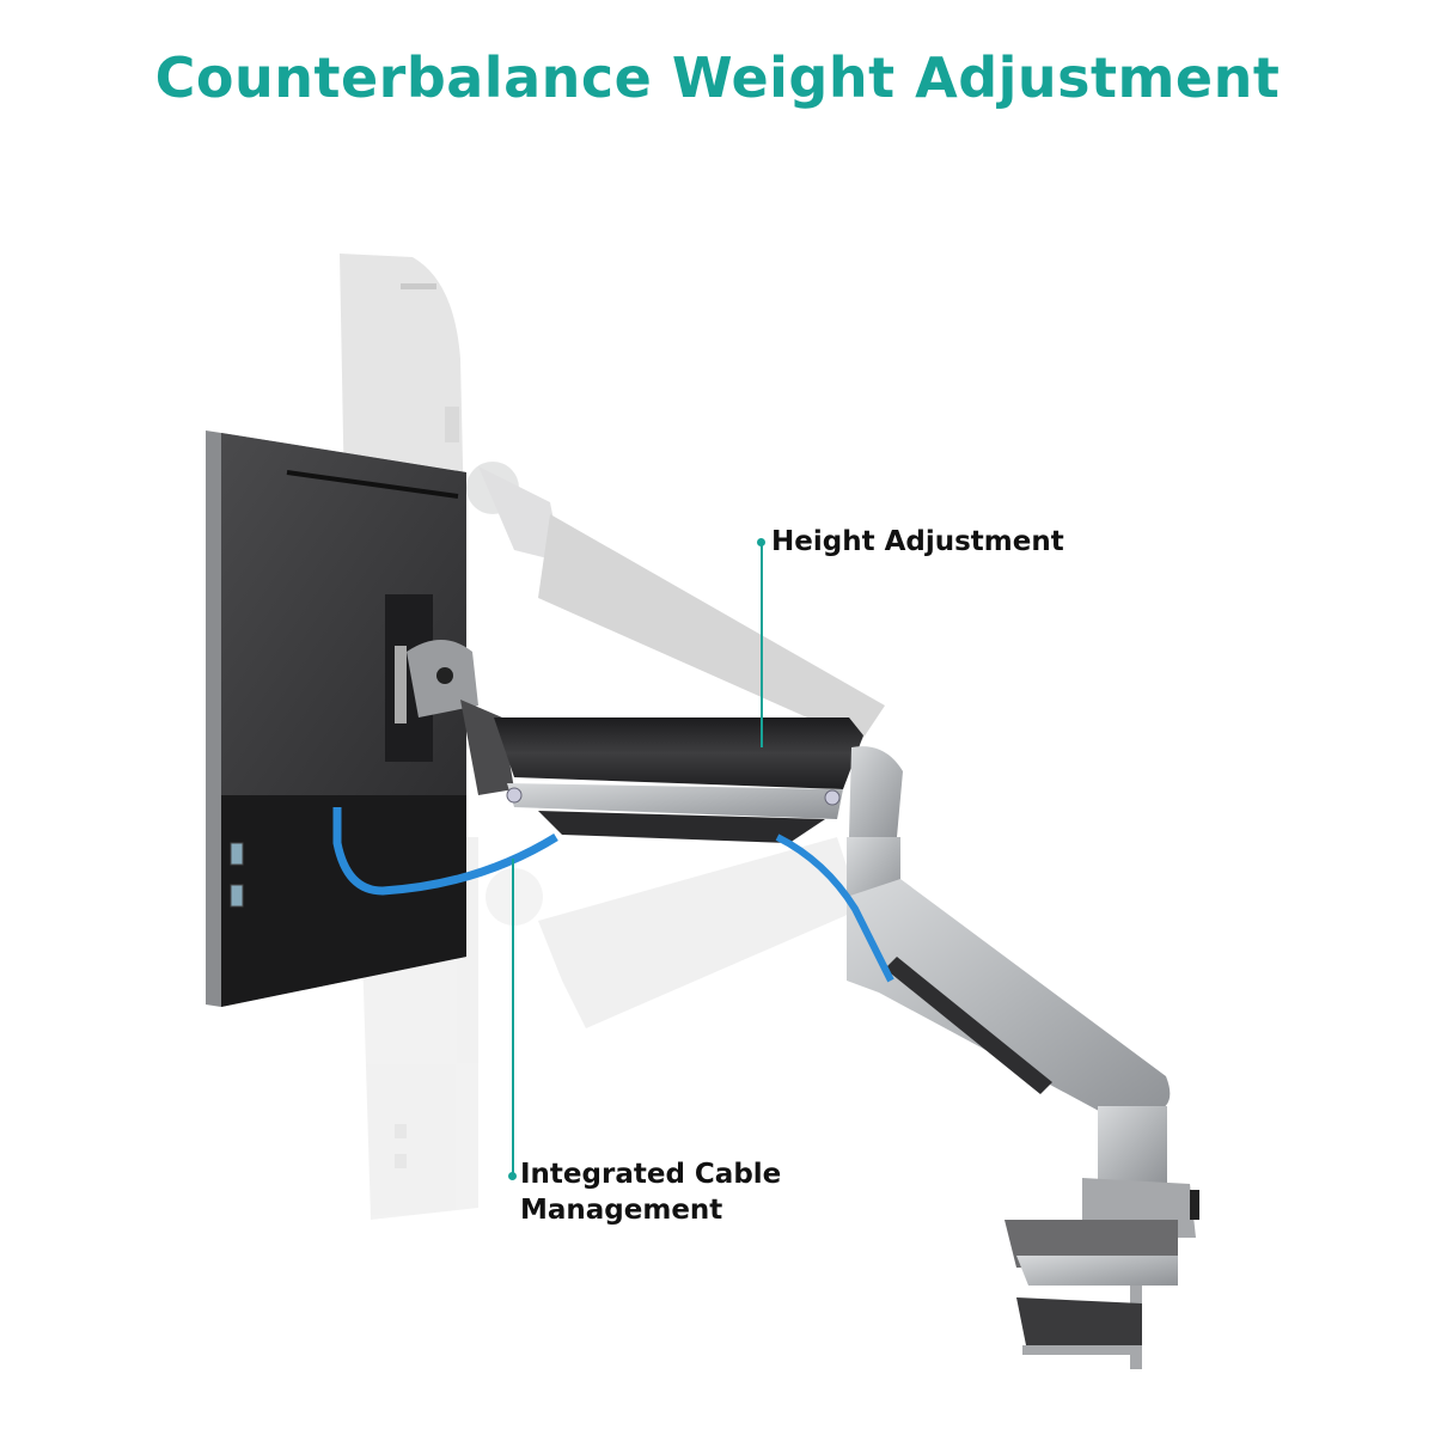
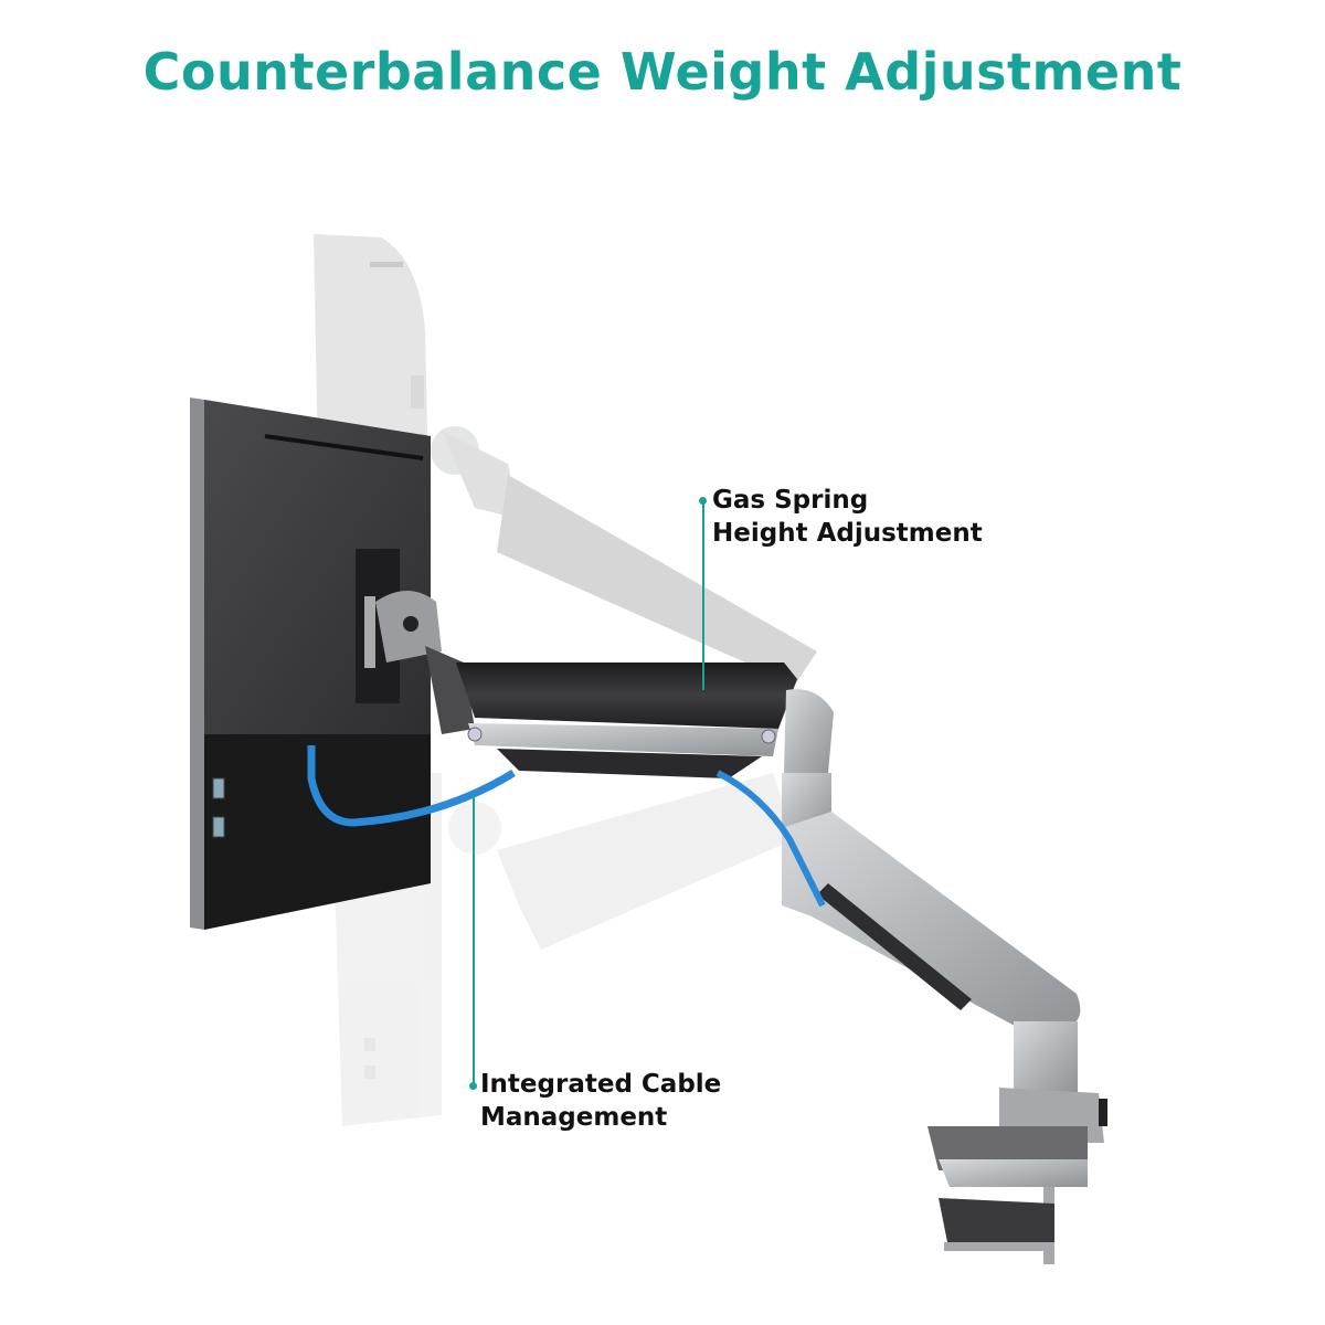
  Counterbalance Weight Adjustment
+ Gas Spring
  Height Adjustment
  Integrated Cable
  Management
